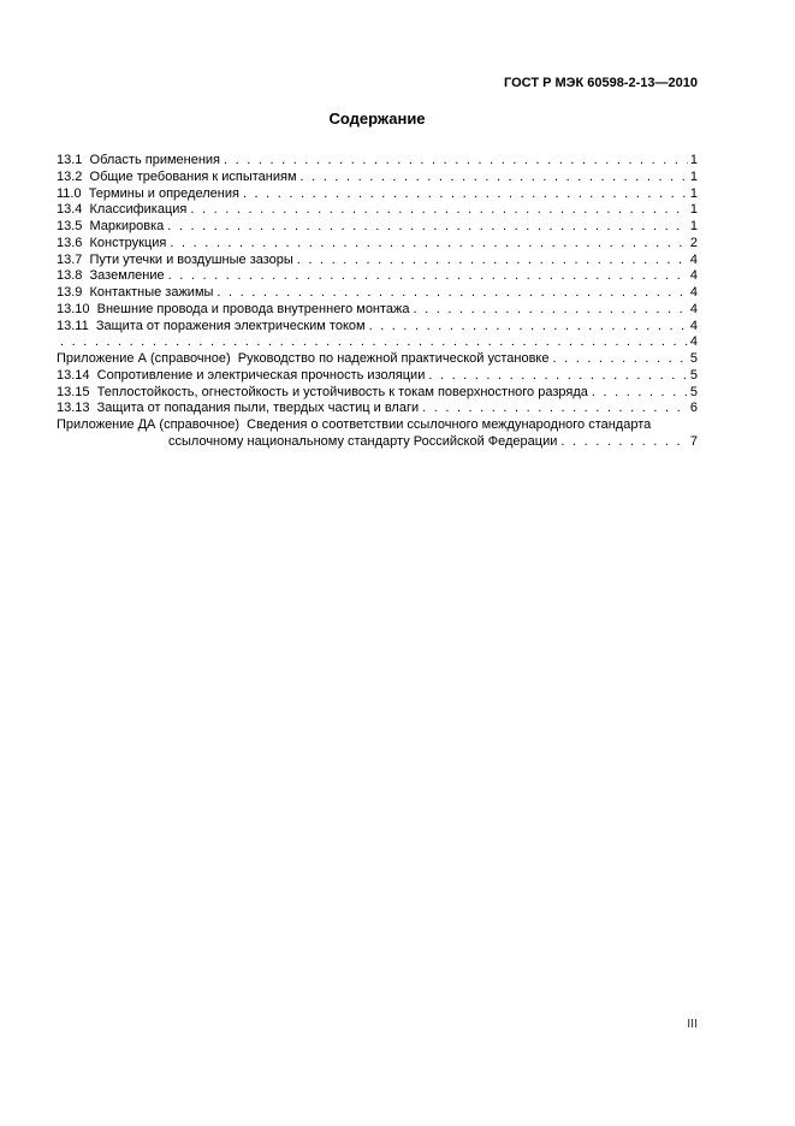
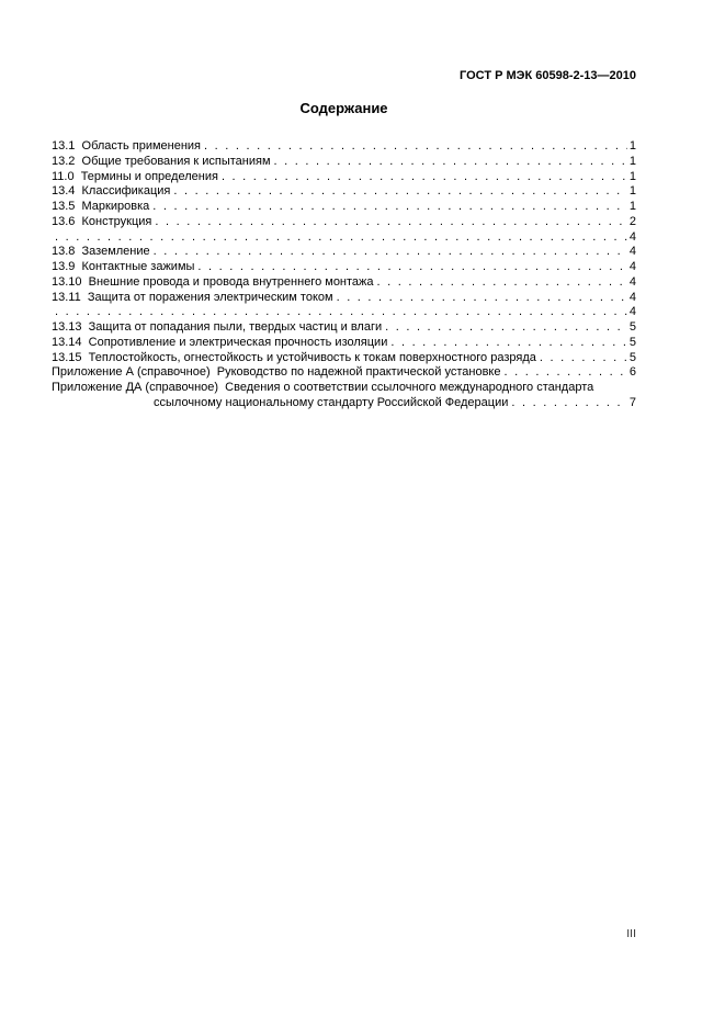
  ГОСТ Р МЭК 60598-2-13—2010
  Содержание
  13.1 Область применения
  1
  13.2 Общие требования к испытаниям
  1
  11.0 Термины и определения
  1
  13.4 Классификация
  1
  13.5 Маркировка
  1
  13.6 Конструкция
  2
- 13.7 Пути утечки и воздушные зазоры
  4
  13.8 Заземление
  4
  13.9 Контактные зажимы
  4
  13.10 Внешние провода и провода внутреннего монтажа
  4
  13.11 Защита от поражения электрическим током
  4
  4
- Приложение А (справочное) Руководство по надежной практической установке
+ 13.13 Защита от попадания пыли, твердых частиц и влаги
  5
  13.14 Сопротивление и электрическая прочность изоляции
  5
  13.15 Теплостойкость, огнестойкость и устойчивость к токам поверхностного разряда
  5
- 13.13 Защита от попадания пыли, твердых частиц и влаги
+ Приложение А (справочное) Руководство по надежной практической установке
  6
  Приложение ДА (справочное) Сведения о соответствии ссылочного международного стандарта
  ссылочному национальному стандарту Российской Федерации
  7
  III
